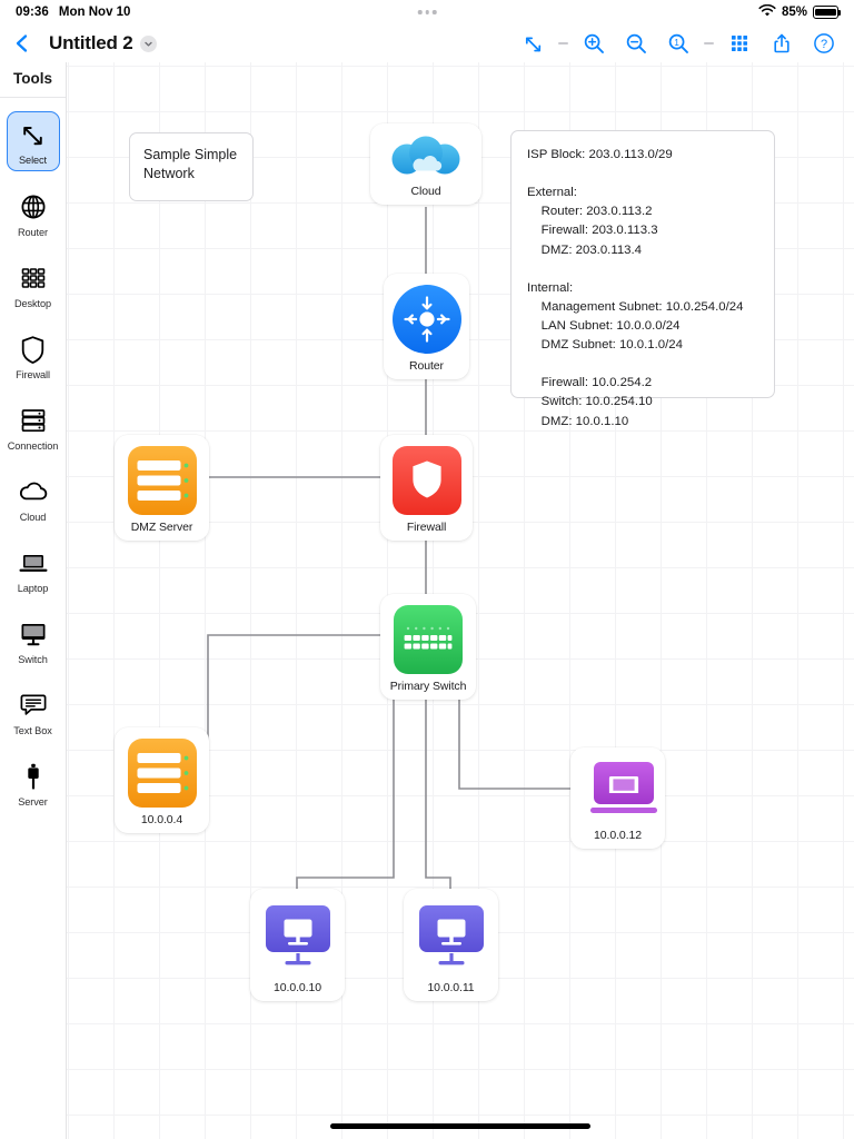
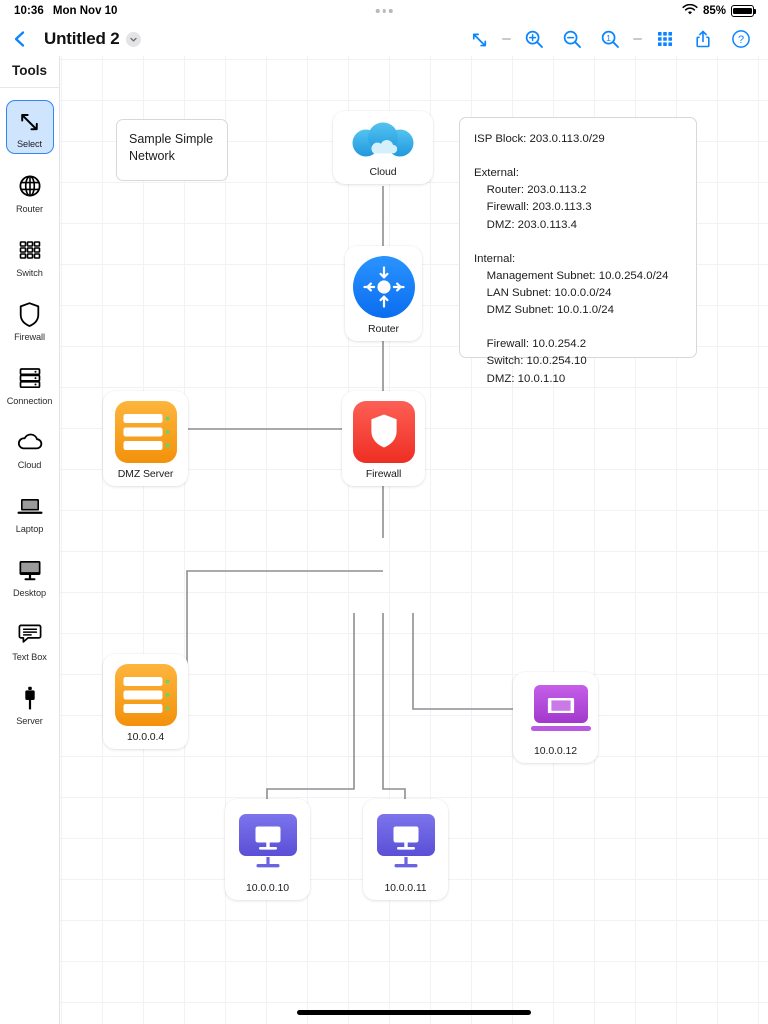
- 09:36
+ 10:36
  Mon Nov 10
  85%
  Untitled 2
  1
  ?
  Tools
  Select
  Router
- Desktop
+ Switch
  Firewall
  Connection
  Cloud
  Laptop
- Switch
+ Desktop
  Text Box
  Server
  Sample Simple Network
  ISP Block: 203.0.113.0/29
  External:
  Router: 203.0.113.2
  Firewall: 203.0.113.3
  DMZ: 203.0.113.4
  Internal:
  Management Subnet: 10.0.254.0/24
  LAN Subnet: 10.0.0.0/24
  DMZ Subnet: 10.0.1.0/24
  Firewall: 10.0.254.2
  Switch: 10.0.254.10
  DMZ: 10.0.1.10
  Cloud
  Router
  DMZ Server
  Firewall
- Primary Switch
  10.0.0.4
  10.0.0.12
  10.0.0.10
  10.0.0.11
